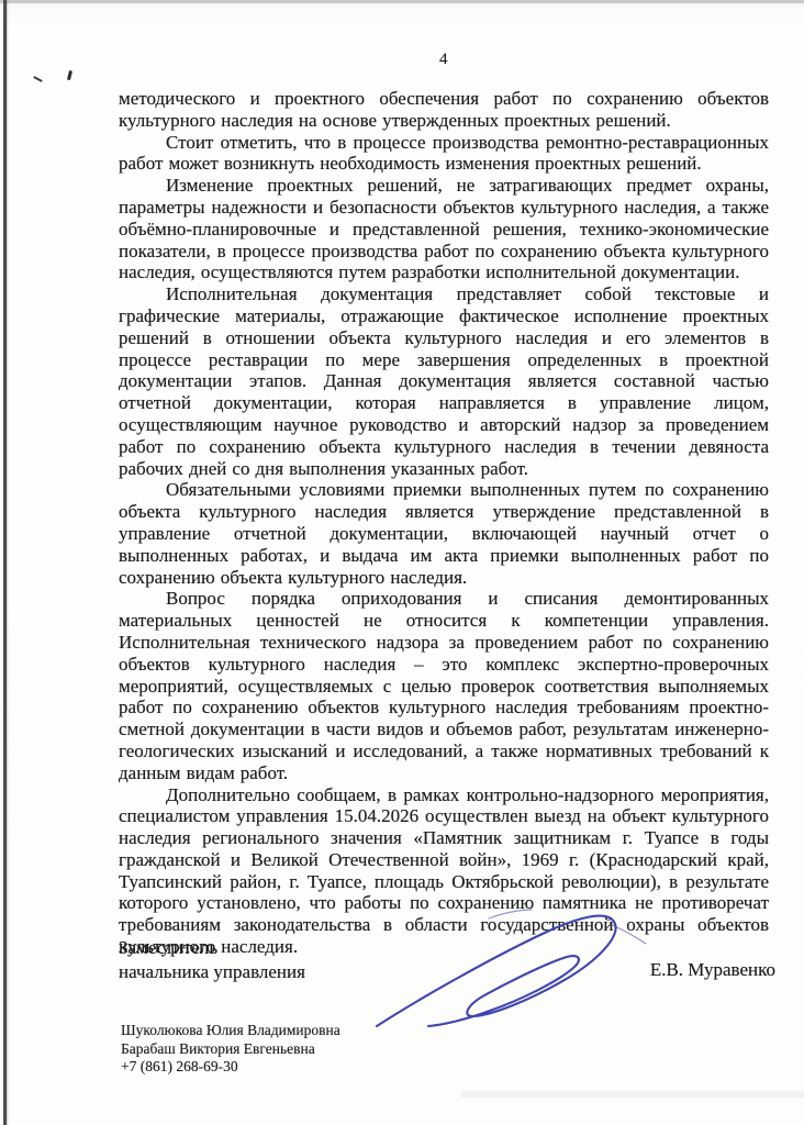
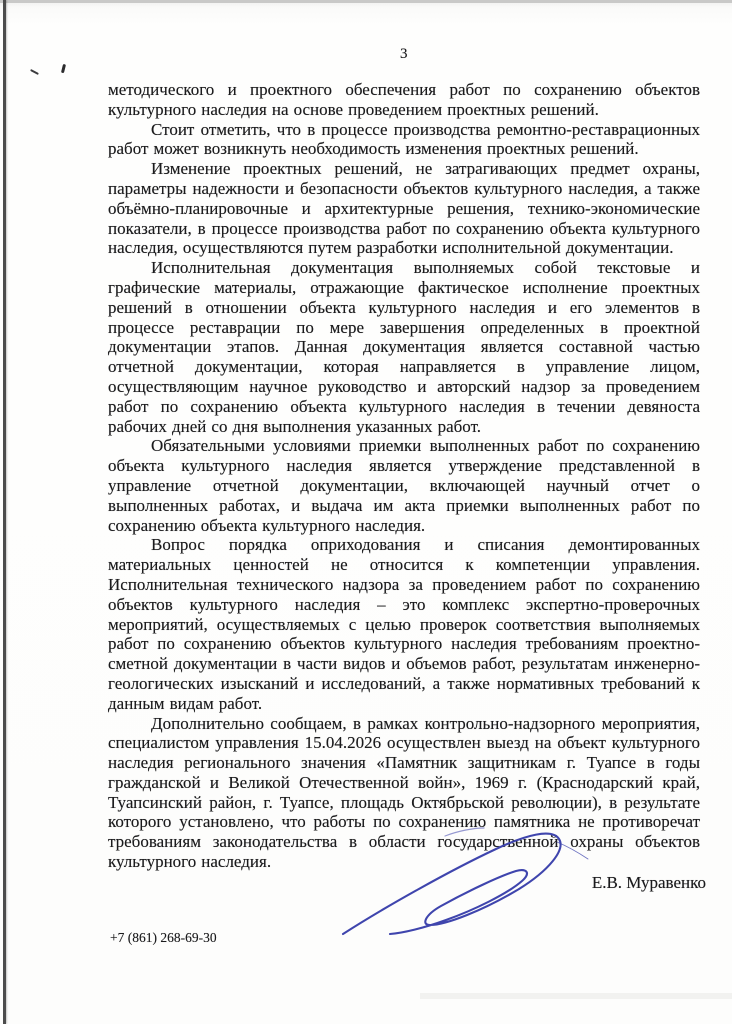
- 4
+ 3
- методического и проектного обеспечения работ по сохранению объектов культурного наследия на основе утвержденных проектных решений.
+ методического и проектного обеспечения работ по сохранению объектов культурного наследия на основе проведением проектных решений.
  Стоит отметить, что в процессе производства ремонтно-реставрационных работ может возникнуть необходимость изменения проектных решений.
- Изменение проектных решений, не затрагивающих предмет охраны, параметры надежности и безопасности объектов культурного наследия, а также объёмно-планировочные и представленной решения, технико-экономические показатели, в процессе производства работ по сохранению объекта культурного наследия, осуществляются путем разработки исполнительной документации.
+ Изменение проектных решений, не затрагивающих предмет охраны, параметры надежности и безопасности объектов культурного наследия, а также объёмно-планировочные и архитектурные решения, технико-экономические показатели, в процессе производства работ по сохранению объекта культурного наследия, осуществляются путем разработки исполнительной документации.
- Исполнительная документация представляет собой текстовые и графические материалы, отражающие фактическое исполнение проектных решений в отношении объекта культурного наследия и его элементов в процессе реставрации по мере завершения определенных в проектной документации этапов. Данная документация является составной частью отчетной документации, которая направляется в управление лицом, осуществляющим научное руководство и авторский надзор за проведением работ по сохранению объекта культурного наследия в течении девяноста рабочих дней со дня выполнения указанных работ.
+ Исполнительная документация выполняемых собой текстовые и графические материалы, отражающие фактическое исполнение проектных решений в отношении объекта культурного наследия и его элементов в процессе реставрации по мере завершения определенных в проектной документации этапов. Данная документация является составной частью отчетной документации, которая направляется в управление лицом, осуществляющим научное руководство и авторский надзор за проведением работ по сохранению объекта культурного наследия в течении девяноста рабочих дней со дня выполнения указанных работ.
- Обязательными условиями приемки выполненных путем по сохранению объекта культурного наследия является утверждение представленной в управление отчетной документации, включающей научный отчет о выполненных работах, и выдача им акта приемки выполненных работ по сохранению объекта культурного наследия.
+ Обязательными условиями приемки выполненных работ по сохранению объекта культурного наследия является утверждение представленной в управление отчетной документации, включающей научный отчет о выполненных работах, и выдача им акта приемки выполненных работ по сохранению объекта культурного наследия.
  Вопрос порядка оприходования и списания демонтированных материальных ценностей не относится к компетенции управления. Исполнительная технического надзора за проведением работ по сохранению объектов культурного наследия – это комплекс экспертно-проверочных мероприятий, осуществляемых с целью проверок соответствия выполняемых работ по сохранению объектов культурного наследия требованиям проектно-сметной документации в части видов и объемов работ, результатам инженерно-геологических изысканий и исследований, а также нормативных требований к данным видам работ.
  Дополнительно сообщаем, в рамках контрольно-надзорного мероприятия, специалистом управления 15.04.2026 осуществлен выезд на объект культурного наследия регионального значения «Памятник защитникам г. Туапсе в годы гражданской и Великой Отечественной войн», 1969 г. (Краснодарский край, Туапсинский район, г. Туапсе, площадь Октябрьской революции), в результате которого установлено, что работы по сохранению памятника не противоречат требованиям законодательства в области государстенной охраны объектов культурного наследия.
- Заместитель
- начальника управления
  Е.В. Муравенко
- Шуколюкова Юлия Владимировна
- Барабаш Виктория Евгеньевна
  +7 (861) 268-69-30
